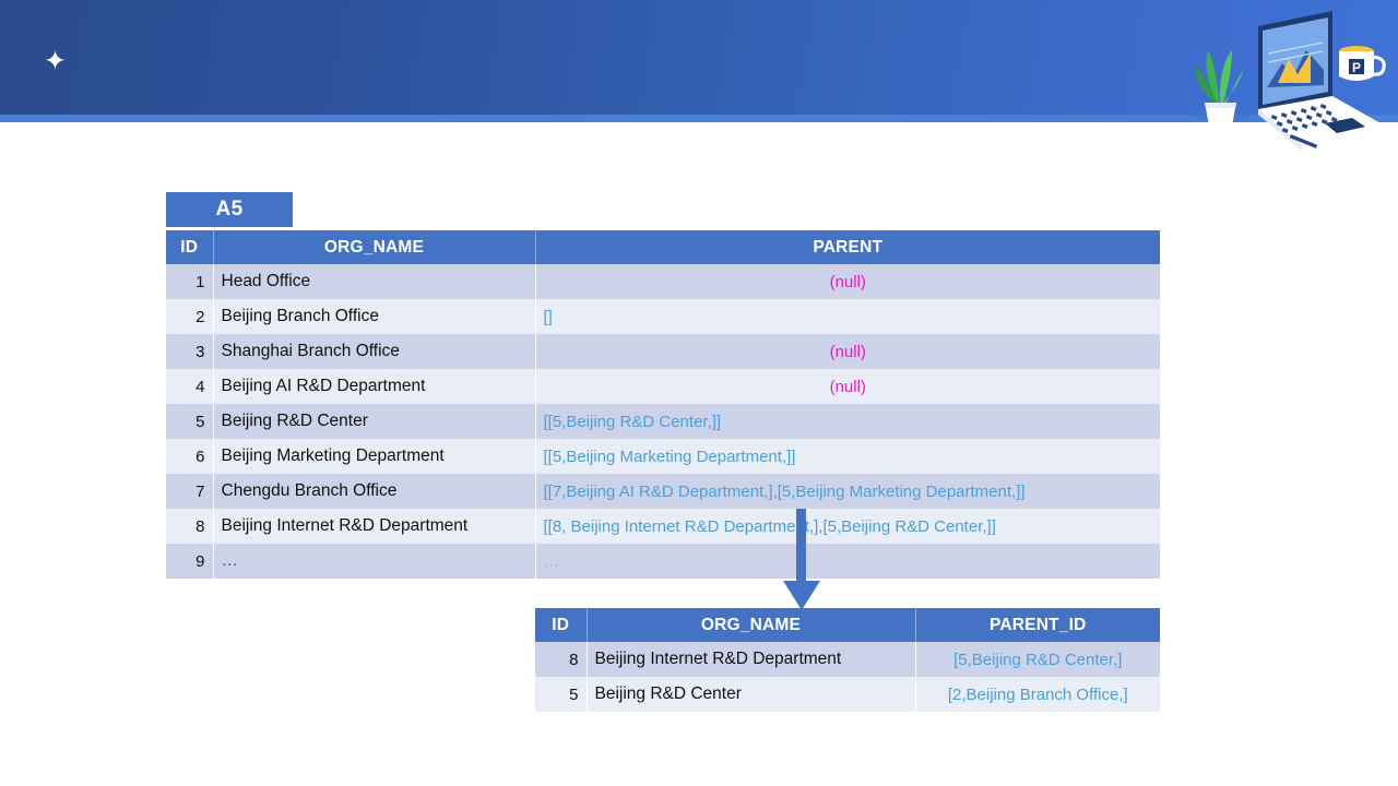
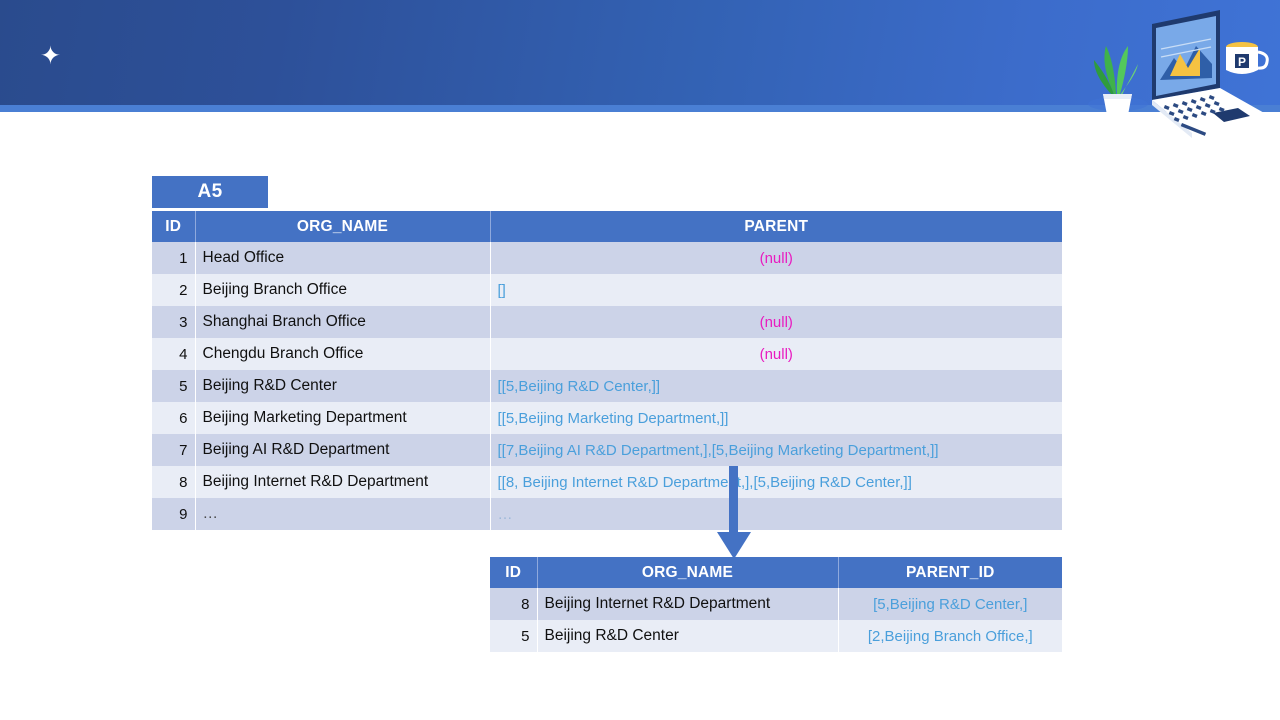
  ✦
  P
  A5
  ID	ORG_NAME	PARENT
  1	Head Office	(null)
  2	Beijing Branch Office	[]
  3	Shanghai Branch Office	(null)
- 4	Beijing AI R&D Department	(null)
+ 4	Chengdu Branch Office	(null)
  5	Beijing R&D Center	[[5,Beijing R&D Center,]]
  6	Beijing Marketing Department	[[5,Beijing Marketing Department,]]
- 7	Chengdu Branch Office	[[7,Beijing AI R&D Department,],[5,Beijing Marketing Department,]]
+ 7	Beijing AI R&D Department	[[7,Beijing AI R&D Department,],[5,Beijing Marketing Department,]]
  8	Beijing Internet R&D Department	[[8, Beijing Internet R&D Departmet,],[5,Beijing R&D Center,]]
  9	…	…
  ID	ORG_NAME	PARENT_ID
  8	Beijing Internet R&D Department	[5,Beijing R&D Center,]
  5	Beijing R&D Center	[2,Beijing Branch Office,]
